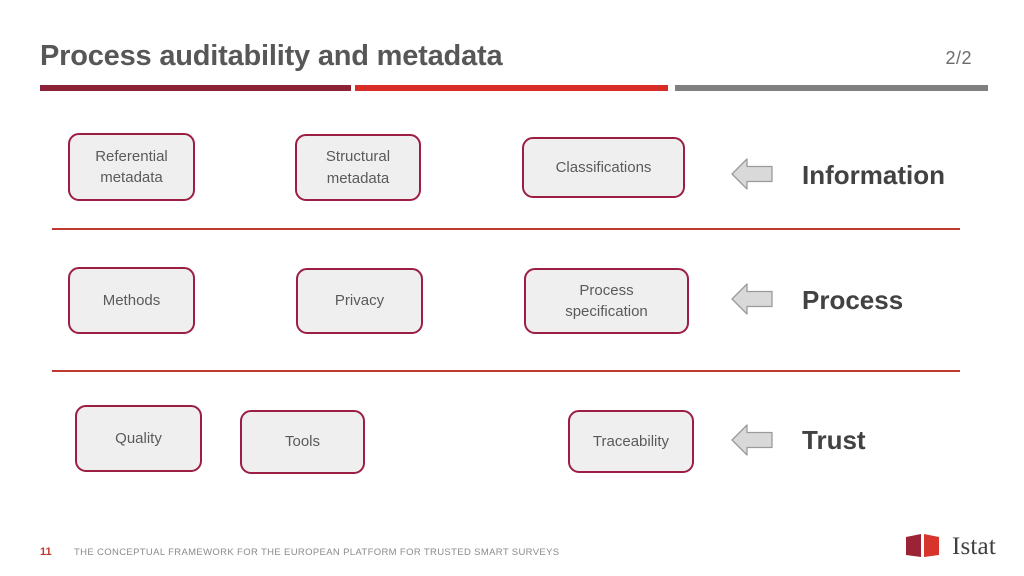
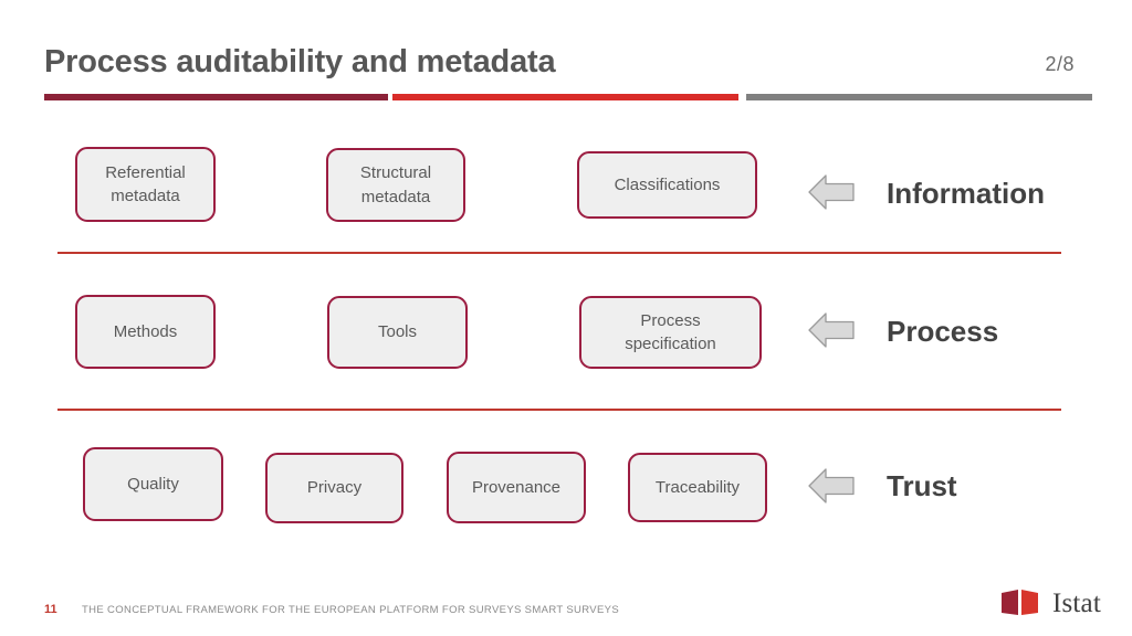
  Process auditability and metadata
- 2/2
+ 2/8
  Referential
  metadata
  Structural
  metadata
  Classifications
  Information
  Methods
- Privacy
+ Tools
  Process
  specification
  Process
  Quality
- Tools
+ Privacy
+ Provenance
  Traceability
  Trust
  11
- THE CONCEPTUAL FRAMEWORK FOR THE EUROPEAN PLATFORM FOR TRUSTED SMART SURVEYS
+ THE CONCEPTUAL FRAMEWORK FOR THE EUROPEAN PLATFORM FOR SURVEYS SMART SURVEYS
  Istat
